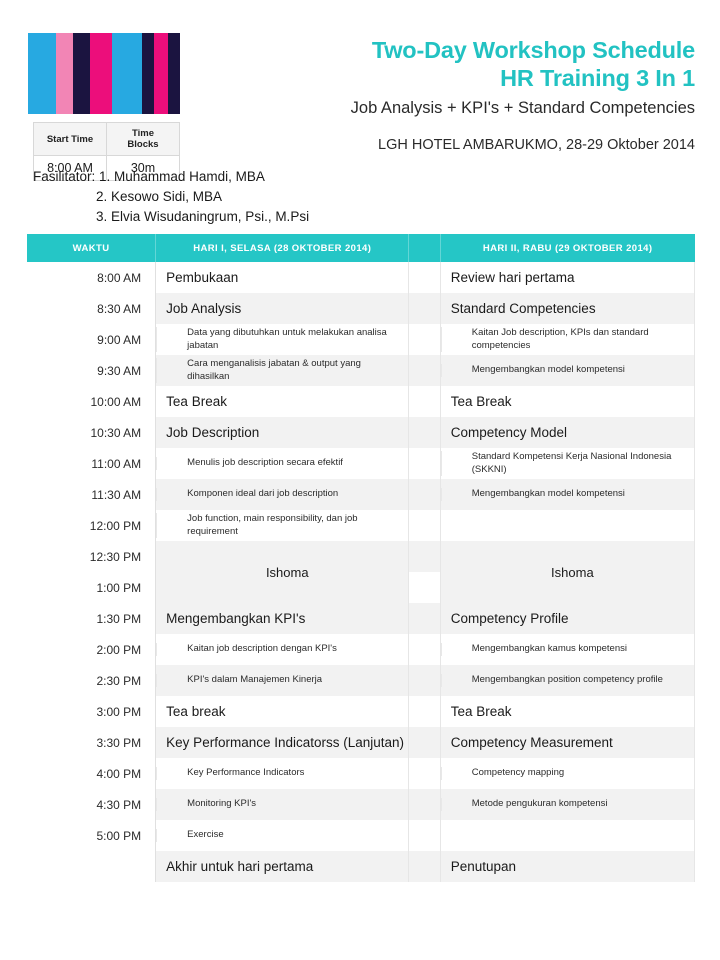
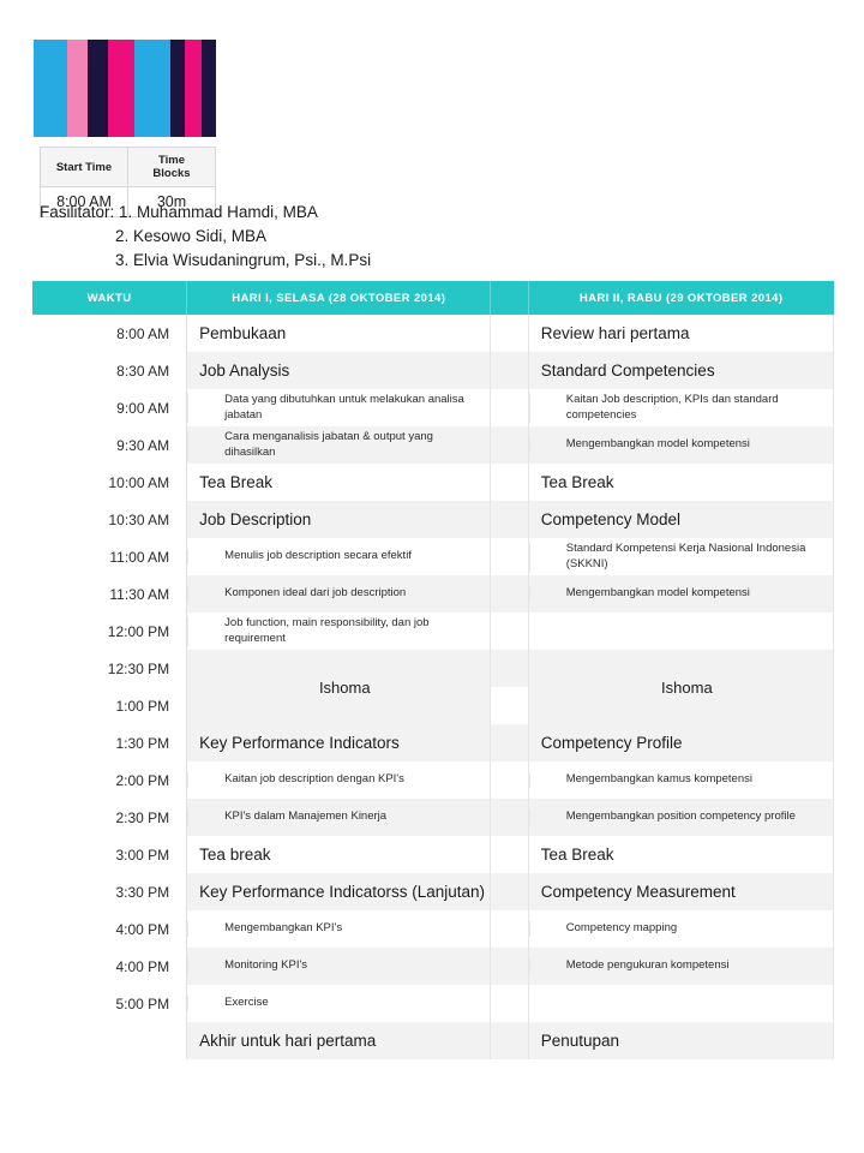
  Start Time	Time Blocks
  8:00 AM	30m
  Fasilitator: 1. Muhammad Hamdi, MBA
  2. Kesowo Sidi, MBA
  3. Elvia Wisudaningrum, Psi., M.Psi
- Two-Day Workshop Schedule
- HR Training 3 In 1
- Job Analysis + KPI's + Standard Competencies
- LGH HOTEL AMBARUKMO, 28-29 Oktober 2014
  WAKTU	HARI I, SELASA (28 OKTOBER 2014)		HARI II, RABU (29 OKTOBER 2014)
  8:00 AM	Pembukaan		Review hari pertama
  8:30 AM	Job Analysis		Standard Competencies
  9:00 AM	Data yang dibutuhkan untuk melakukan analisa jabatan		Kaitan Job description, KPIs dan standard competencies
  9:30 AM	Cara menganalisis jabatan & output yang dihasilkan		Mengembangkan model kompetensi
  10:00 AM	Tea Break		Tea Break
  10:30 AM	Job Description		Competency Model
  11:00 AM	Menulis job description secara efektif		Standard Kompetensi Kerja Nasional Indonesia (SKKNI)
  11:30 AM	Komponen ideal dari job description		Mengembangkan model kompetensi
  12:00 PM	Job function, main responsibility, dan job requirement
  12:30 PM	Ishoma		Ishoma
  1:00 PM
- 1:30 PM	Mengembangkan KPI's		Competency Profile
+ 1:30 PM	Key Performance Indicators		Competency Profile
  2:00 PM	Kaitan job description dengan KPI's		Mengembangkan kamus kompetensi
  2:30 PM	KPI's dalam Manajemen Kinerja		Mengembangkan position competency profile
  3:00 PM	Tea break		Tea Break
  3:30 PM	Key Performance Indicatorss (Lanjutan)		Competency Measurement
- 4:00 PM	Key Performance Indicators		Competency mapping
+ 4:00 PM	Mengembangkan KPI's		Competency mapping
- 4:30 PM	Monitoring KPI's		Metode pengukuran kompetensi
+ 4:00 PM	Monitoring KPI's		Metode pengukuran kompetensi
  5:00 PM	Exercise
  	Akhir untuk hari pertama		Penutupan
